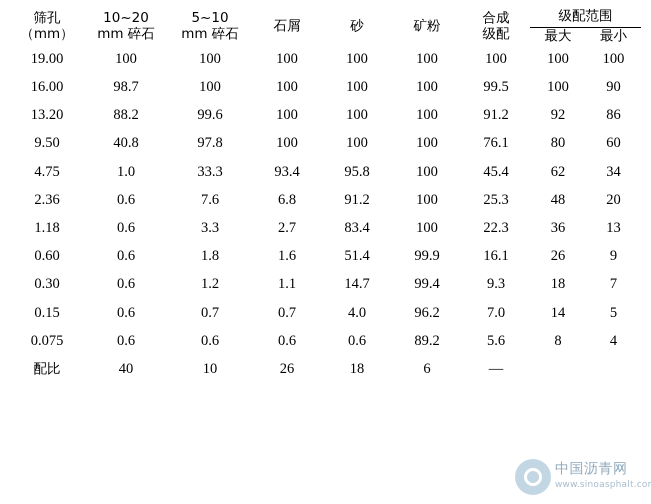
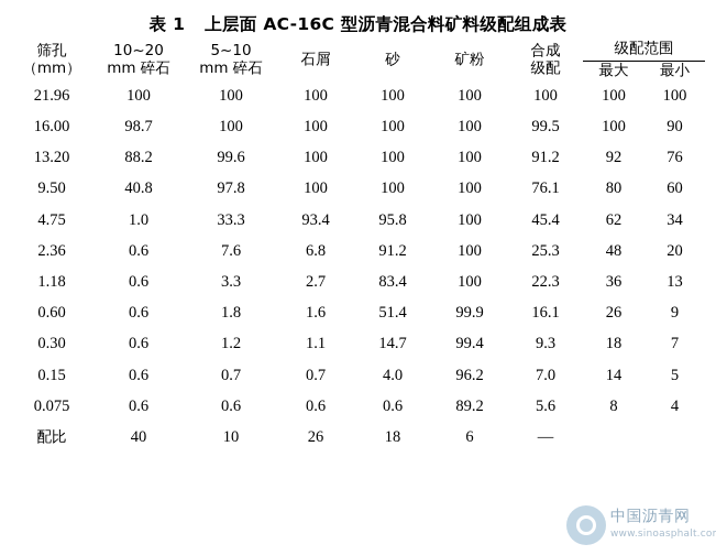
+ 表 1 上层面 AC-16C 型沥青混合料矿料级配组成表
  筛孔 （mm）	10~20 mm 碎石	5~10 mm 碎石	石屑	砂	矿粉	合成 级配	级配范围
  最大	最小
- 19.00	100	100	100	100	100	100	100	100
+ 21.96	100	100	100	100	100	100	100	100
  16.00	98.7	100	100	100	100	99.5	100	90
- 13.20	88.2	99.6	100	100	100	91.2	92	86
+ 13.20	88.2	99.6	100	100	100	91.2	92	76
  9.50	40.8	97.8	100	100	100	76.1	80	60
  4.75	1.0	33.3	93.4	95.8	100	45.4	62	34
  2.36	0.6	7.6	6.8	91.2	100	25.3	48	20
  1.18	0.6	3.3	2.7	83.4	100	22.3	36	13
  0.60	0.6	1.8	1.6	51.4	99.9	16.1	26	9
  0.30	0.6	1.2	1.1	14.7	99.4	9.3	18	7
  0.15	0.6	0.7	0.7	4.0	96.2	7.0	14	5
  0.075	0.6	0.6	0.6	0.6	89.2	5.6	8	4
  配比	40	10	26	18	6	—
  中国沥青网
  www.sinoasphalt.co
